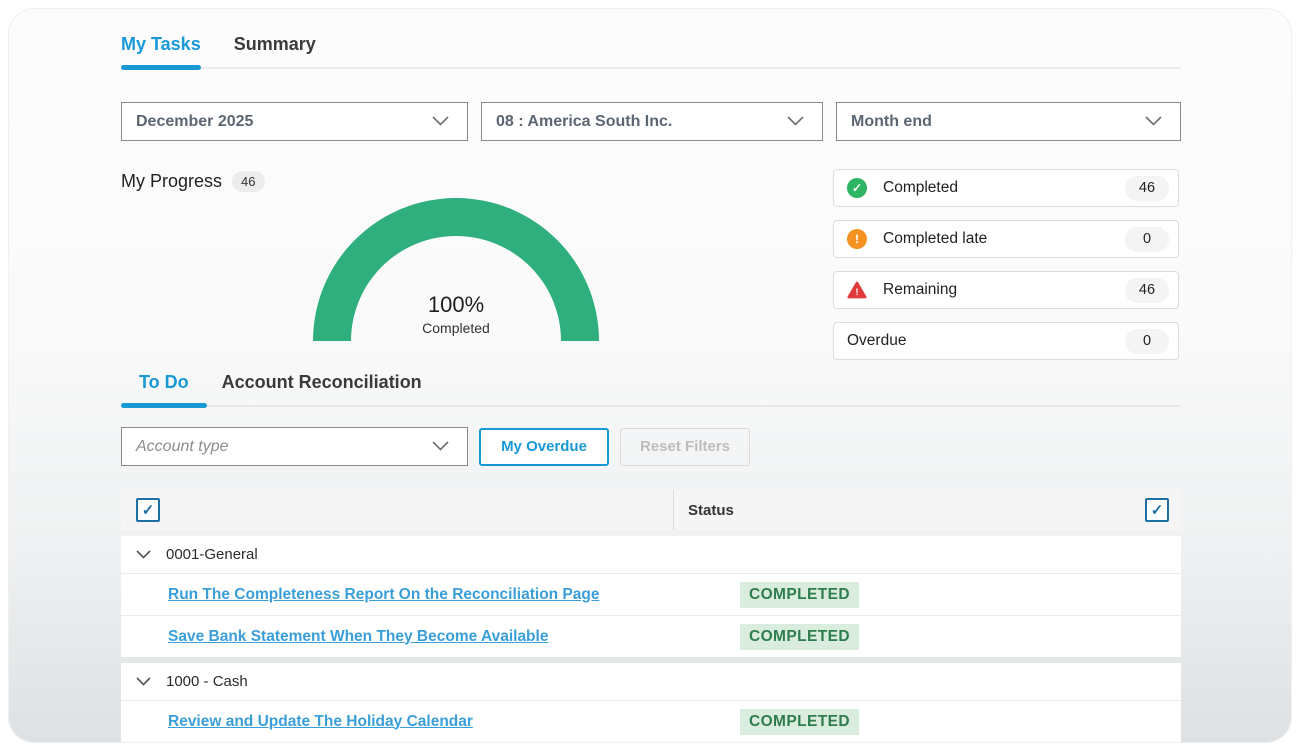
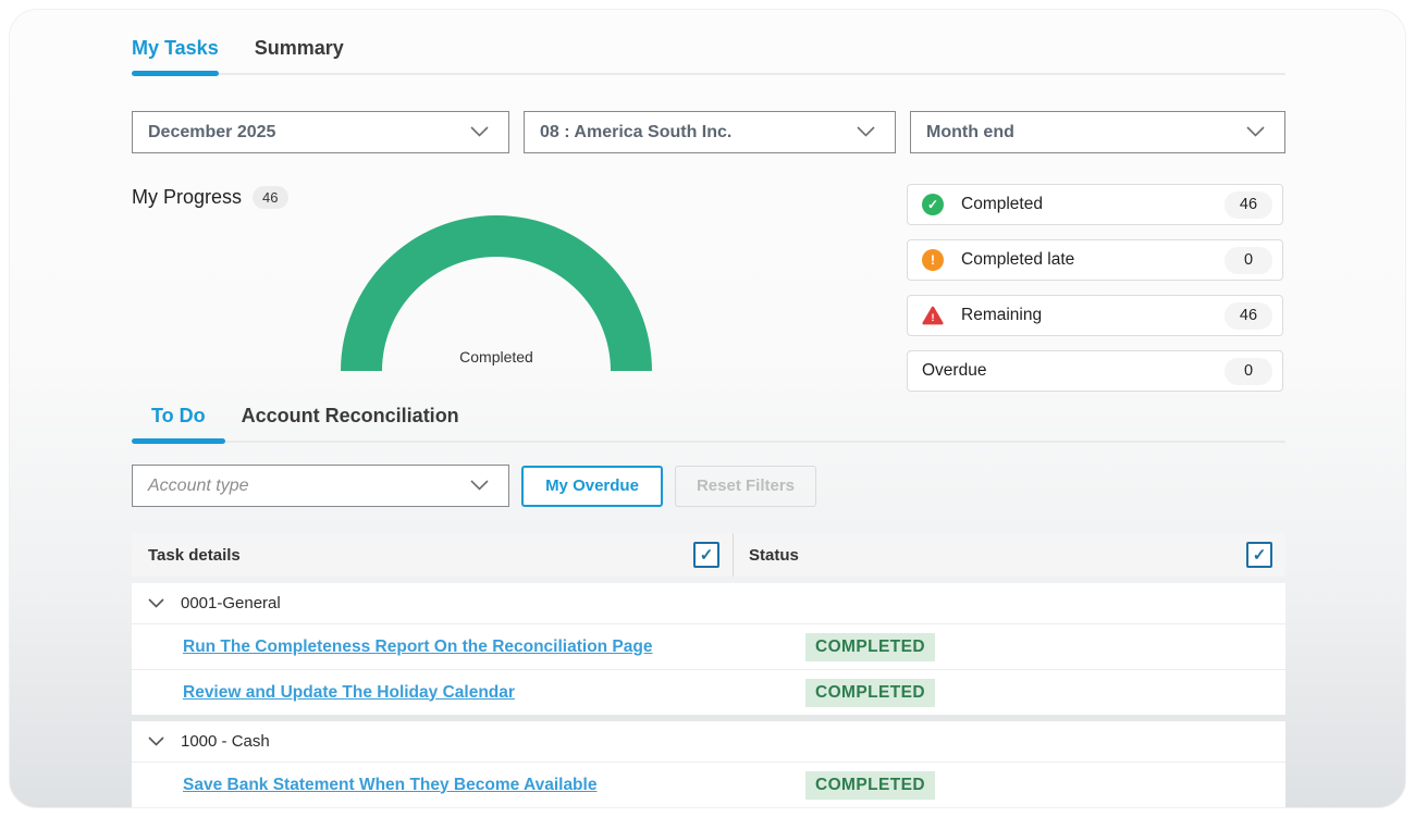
  My Tasks
  Summary
  December 2025
  08 : America South Inc.
  Month end
  My Progress
  46
- 100%
  Completed
  ✓
  Completed
  46
  !
  Completed late
  0
  !
  Remaining
  46
  Overdue
  0
  To Do
  Account Reconciliation
  Account type
  My Overdue
  Reset Filters
+ Task details
  ✓
  Status
  ✓
  0001-General
  Run The Completeness Report On the Reconciliation Page
  COMPLETED
- Save Bank Statement When They Become Available
+ Review and Update The Holiday Calendar
  COMPLETED
  1000 - Cash
- Review and Update The Holiday Calendar
+ Save Bank Statement When They Become Available
  COMPLETED
